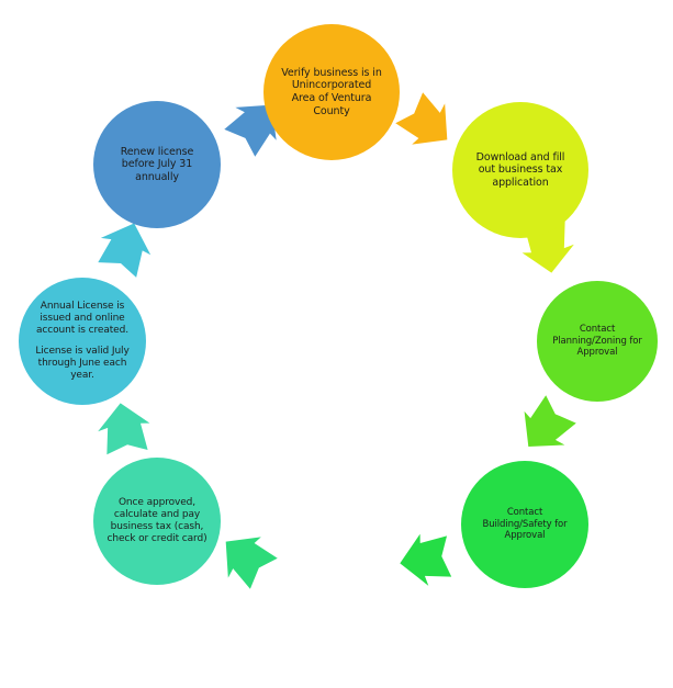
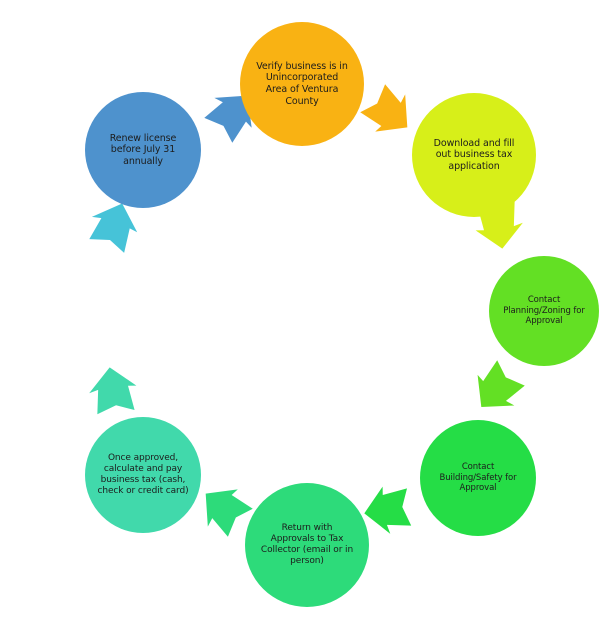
  Verify business is in
  Unincorporated
  Area of Ventura
  County
  Download and fill
  out business tax
  application
  Contact
  Planning/Zoning for
  Approval
  Contact
  Building/Safety for
  Approval
+ Return with
+ Approvals to Tax
+ Collector (email or in
+ person)
  Once approved,
  calculate and pay
  business tax (cash,
  check or credit card)
- Annual License is
- issued and online
- account is created.
- License is valid July
- through June each
- year.
  Renew license
  before July 31
  annually
